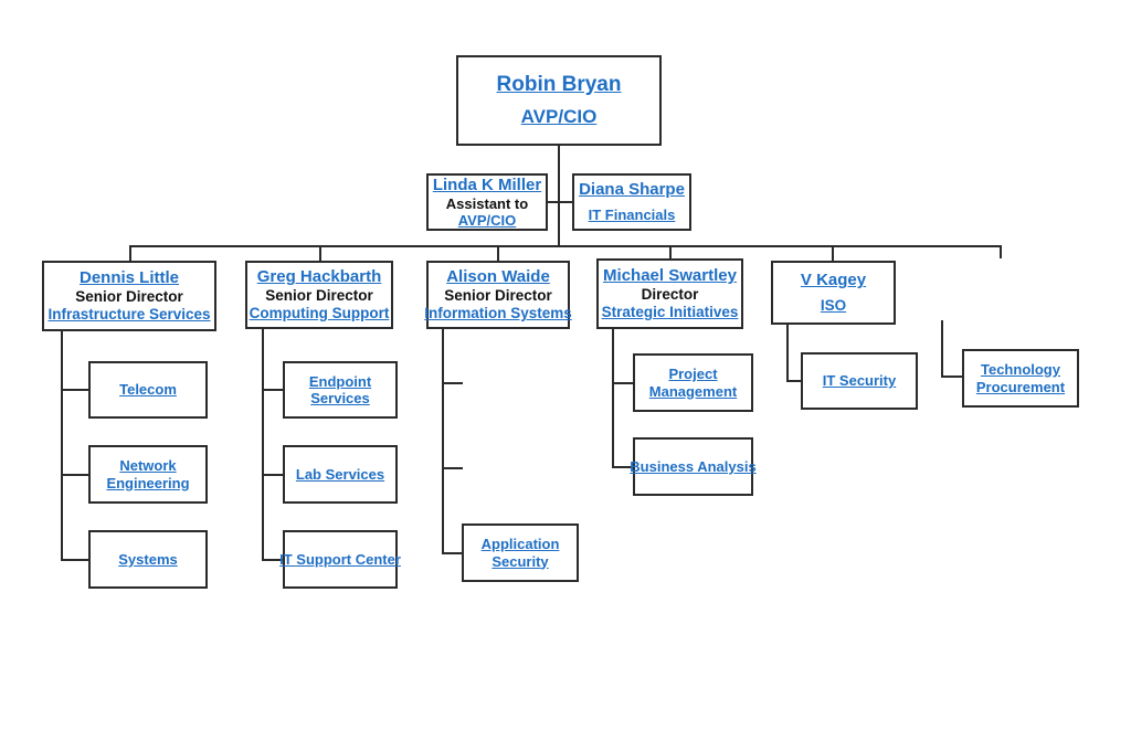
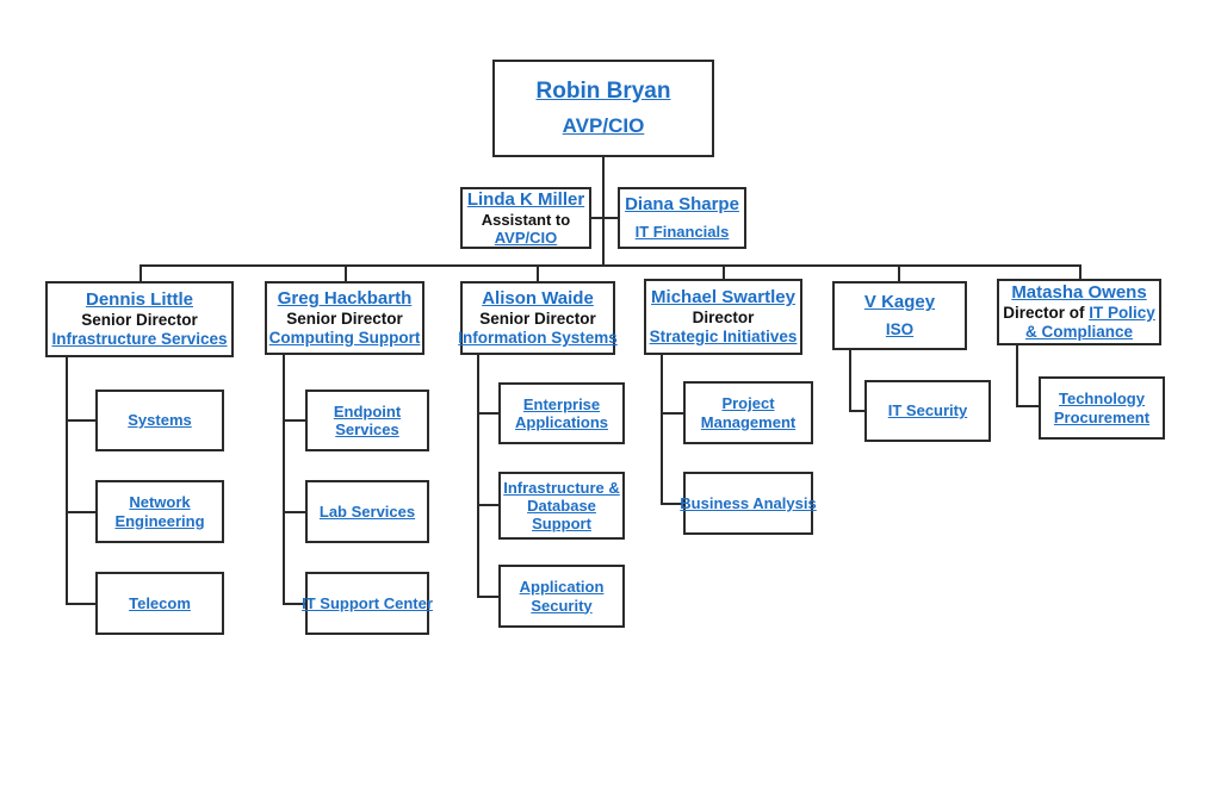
  Robin Bryan
  AVP/CIO
  Linda K Miller
  Assistant to
  AVP/CIO
  Diana Sharpe
  IT Financials
  Dennis Little
  Senior Director
  Infrastructure Services
  Greg Hackbarth
  Senior Director
  Computing Support
  Alison Waide
  Senior Director
  Information Systems
  Michael Swartley
  Director
  Strategic Initiatives
  V Kagey
  ISO
+ Matasha Owens
+ Director of IT Policy & Compliance
- Telecom
+ Systems
  Network Engineering
- Systems
+ Telecom
  Endpoint Services
  Lab Services
  IT Support Center
+ Enterprise Applications
+ Infrastructure & Database Support
  Application Security
  Project Management
  Business Analysis
  IT Security
  Technology Procurement
